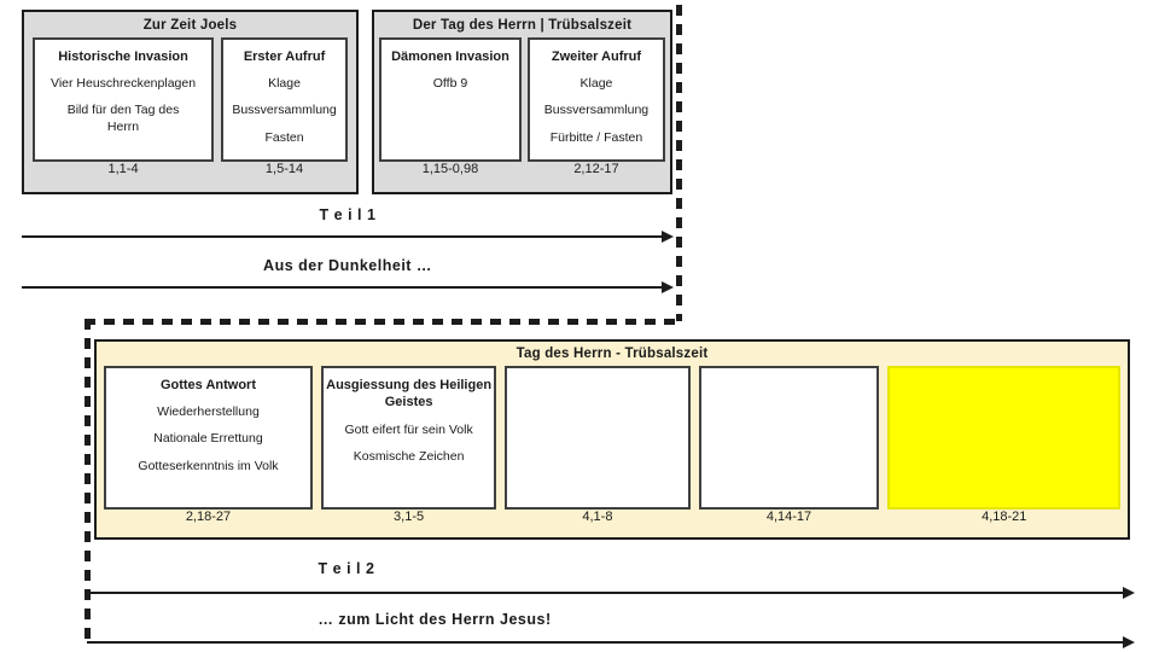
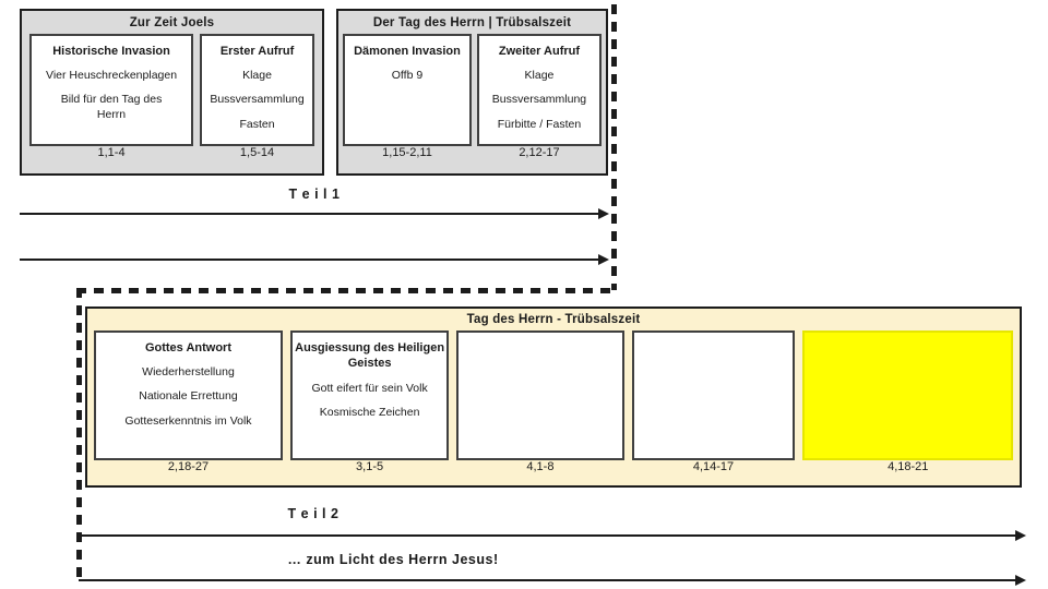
  Zur Zeit Joels
  Historische Invasion
  Vier Heuschreckenplagen
  Bild für den Tag des Herrn
  1,1-4
  Erster Aufruf
  Klage
  Bussversammlung
  Fasten
  1,5-14
  Der Tag des Herrn | Trübsalszeit
  Dämonen Invasion
  Offb 9
- 1,15-0,98
+ 1,15-2,11
  Zweiter Aufruf
  Klage
  Bussversammlung
  Fürbitte / Fasten
  2,12-17
  T e i l 1
- Aus der Dunkelheit …
  Tag des Herrn - Trübsalszeit
  Gottes Antwort
  Wiederherstellung
  Nationale Errettung
  Gotteserkenntnis im Volk
  2,18-27
  Ausgiessung des Heiligen Geistes
  Gott eifert für sein Volk
  Kosmische Zeichen
  3,1-5
  4,1-8
  4,14-17
  4,18-21
  T e i l 2
  … zum Licht des Herrn Jesus!
